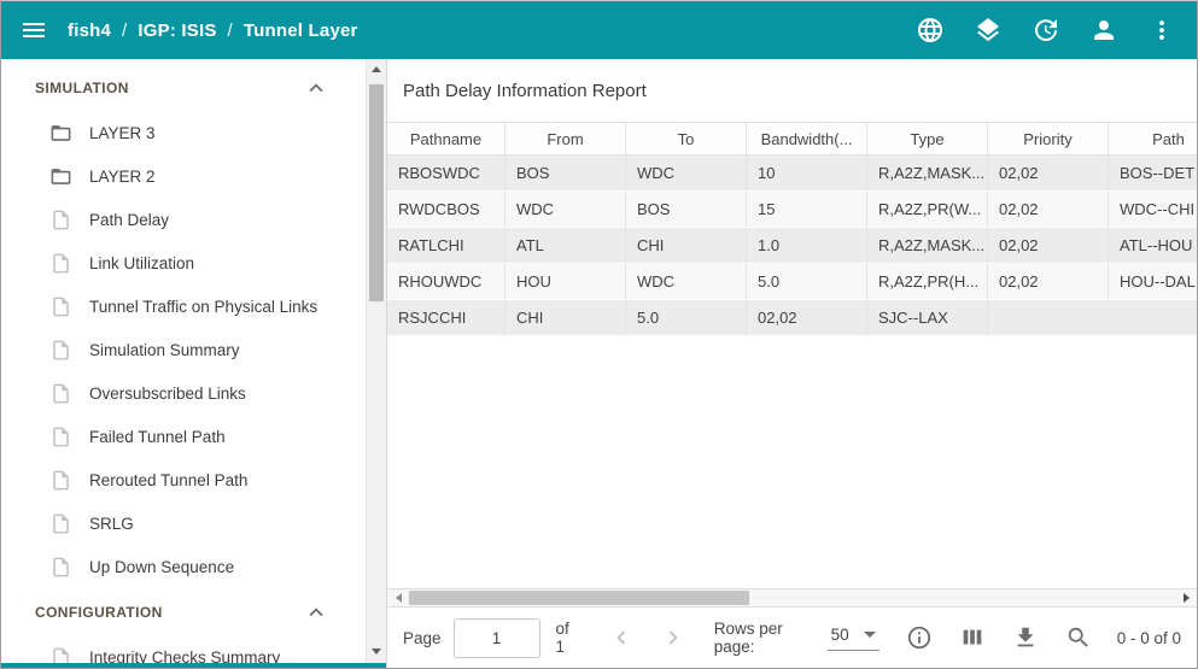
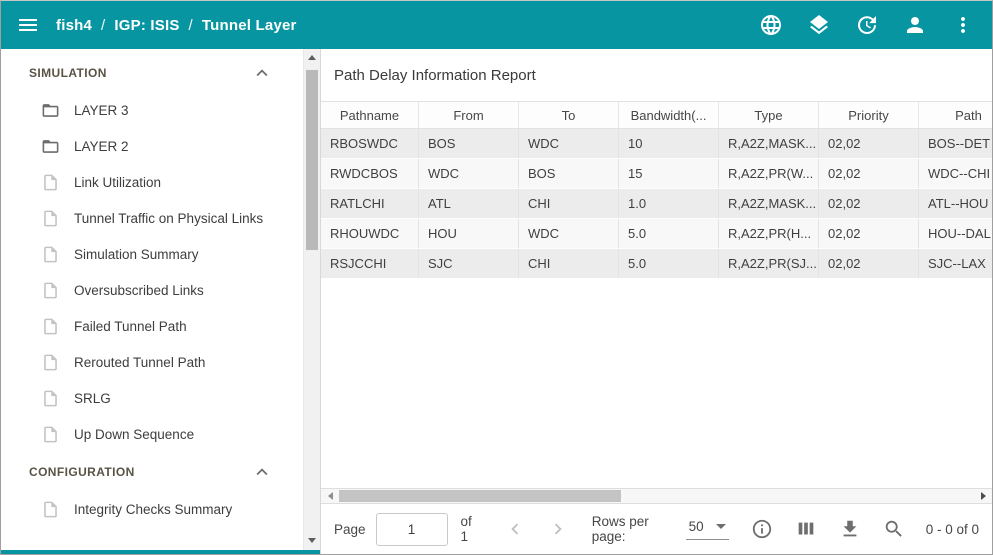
  fish4
  /
  IGP: ISIS
  /
  Tunnel Layer
  SIMULATION
  LAYER 3
  LAYER 2
- Path Delay
  Link Utilization
  Tunnel Traffic on Physical Links
  Simulation Summary
  Oversubscribed Links
  Failed Tunnel Path
  Rerouted Tunnel Path
  SRLG
  Up Down Sequence
  CONFIGURATION
  Integrity Checks Summary
  Path Delay Information Report
  Pathname
  From
  To
  Bandwidth(...
  Type
  Priority
  Path
  RBOSWDC
  BOS
  WDC
  10
  R,A2Z,MASK...
  02,02
  BOS--DET
  RWDCBOS
  WDC
  BOS
  15
  R,A2Z,PR(W...
  02,02
  WDC--CHI
  RATLCHI
  ATL
  CHI
  1.0
  R,A2Z,MASK...
  02,02
  ATL--HOU
  RHOUWDC
  HOU
  WDC
  5.0
  R,A2Z,PR(H...
  02,02
  HOU--DAL
  RSJCCHI
+ SJC
  CHI
  5.0
+ R,A2Z,PR(SJ...
  02,02
  SJC--LAX
  Page
  1
  of 1
  Rows per page:
  50
  0 - 0 of 0
